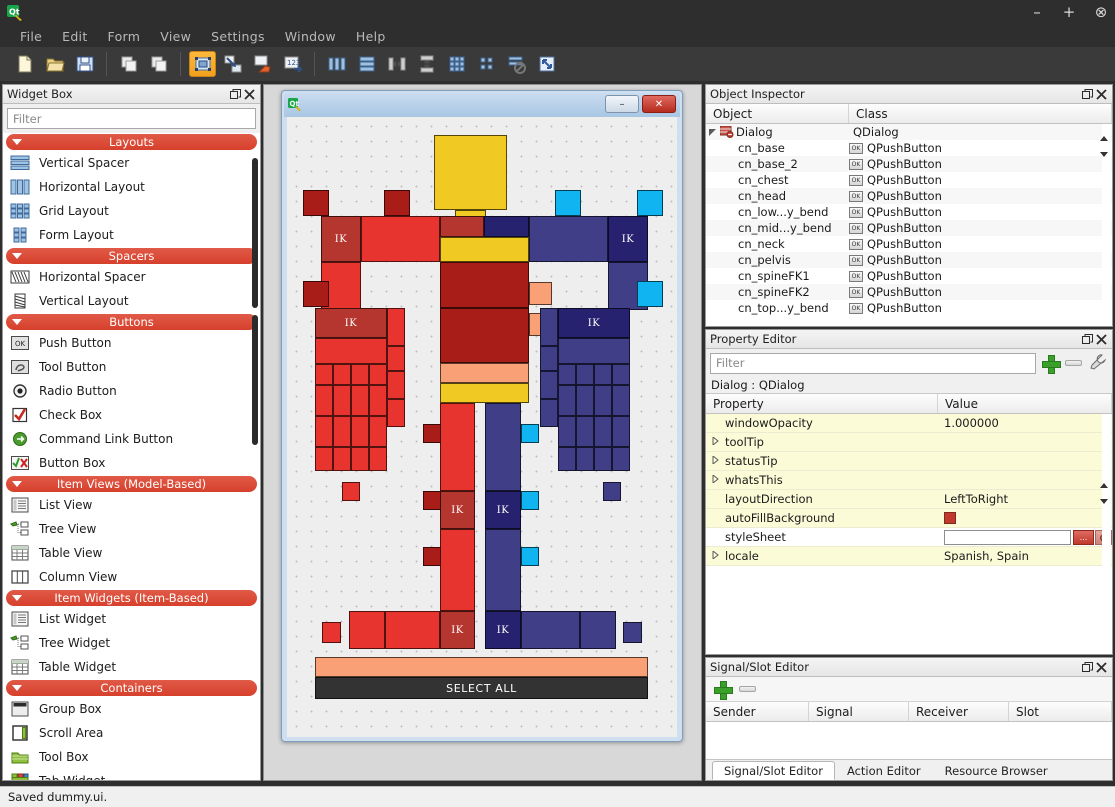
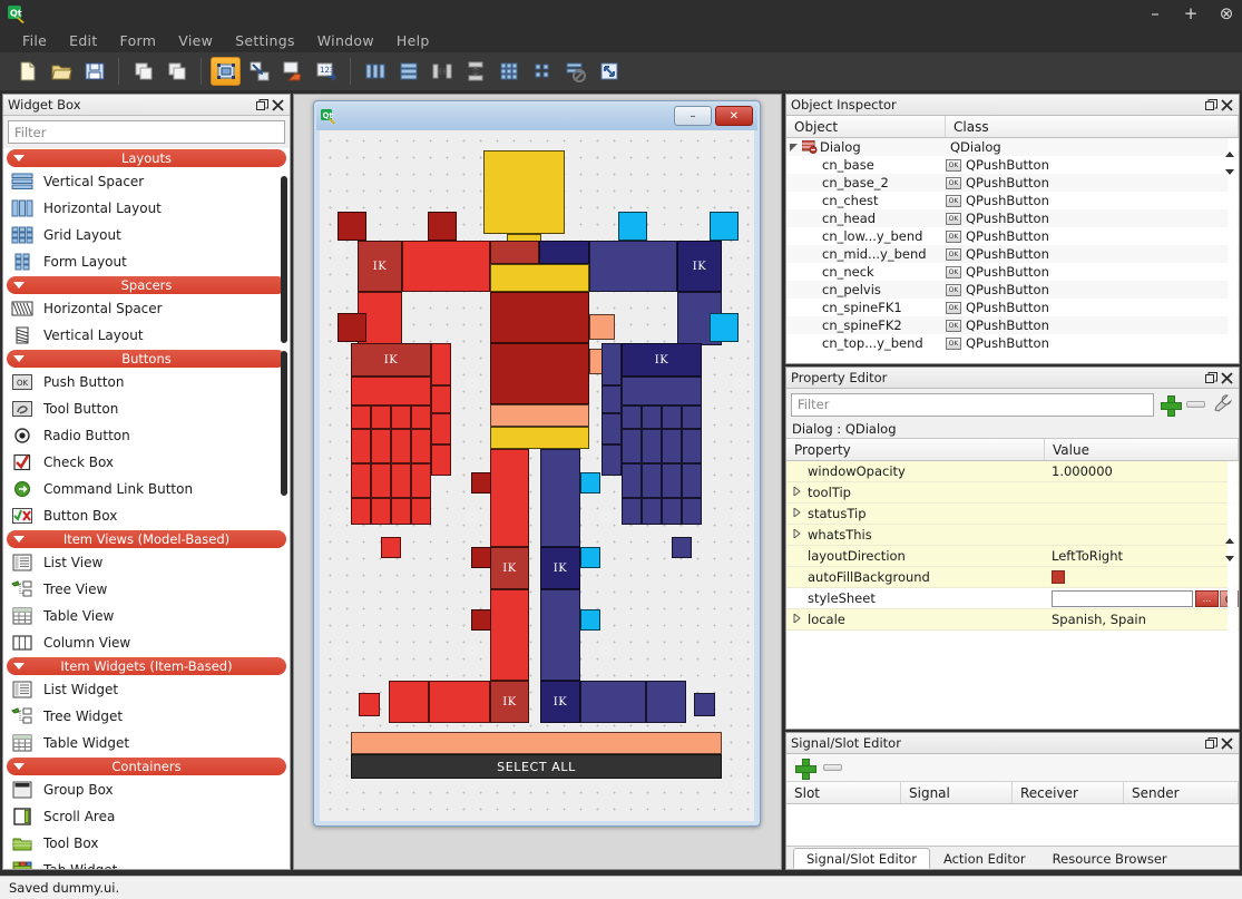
  Qt
  –
  +
  ⊗
  File
  Edit
  Form
  View
  Settings
  Window
  Help
  123
  Widget Box
  Filter
  Layouts
  Vertical Spacer
  Horizontal Layout
  Grid Layout
  Form Layout
  Spacers
  Horizontal Spacer
  Vertical Layout
  Buttons
  OK
  Push Button
  Tool Button
  Radio Button
  Check Box
  Command Link Button
  Button Box
  Item Views (Model-Based)
  List View
  Tree View
  Table View
  Column View
  Item Widgets (Item-Based)
  List Widget
  Tree Widget
  Table Widget
  Containers
  Group Box
  Scroll Area
  Tool Box
  Qt
  –
  ✕
  IK
  IK
  IK
  IK
  IK
  IK
  IK
  IK
  SELECT ALL
  Object Inspector
  Object
  Class
  Dialog
  QDialog
  cn_base
  QPushButton
  cn_base_2
  QPushButton
  cn_chest
  QPushButton
  cn_head
  QPushButton
  cn_low...y_bend
  QPushButton
  cn_mid...y_bend
  QPushButton
  cn_neck
  QPushButton
  cn_pelvis
  QPushButton
  cn_spineFK1
  QPushButton
  cn_spineFK2
  QPushButton
  cn_top...y_bend
  QPushButton
  Property Editor
  Filter
  Dialog : QDialog
  Property
  Value
  windowOpacity
  1.000000
  toolTip
  statusTip
  whatsThis
  layoutDirection
  LeftToRight
  autoFillBackground
  styleSheet
  ...
  locale
  Spanish, Spain
  Signal/Slot Editor
- Sender
+ Slot
  Signal
  Receiver
- Slot
+ Sender
  Signal/Slot Editor
  Action Editor
  Resource Browser
  Saved dummy.ui.
